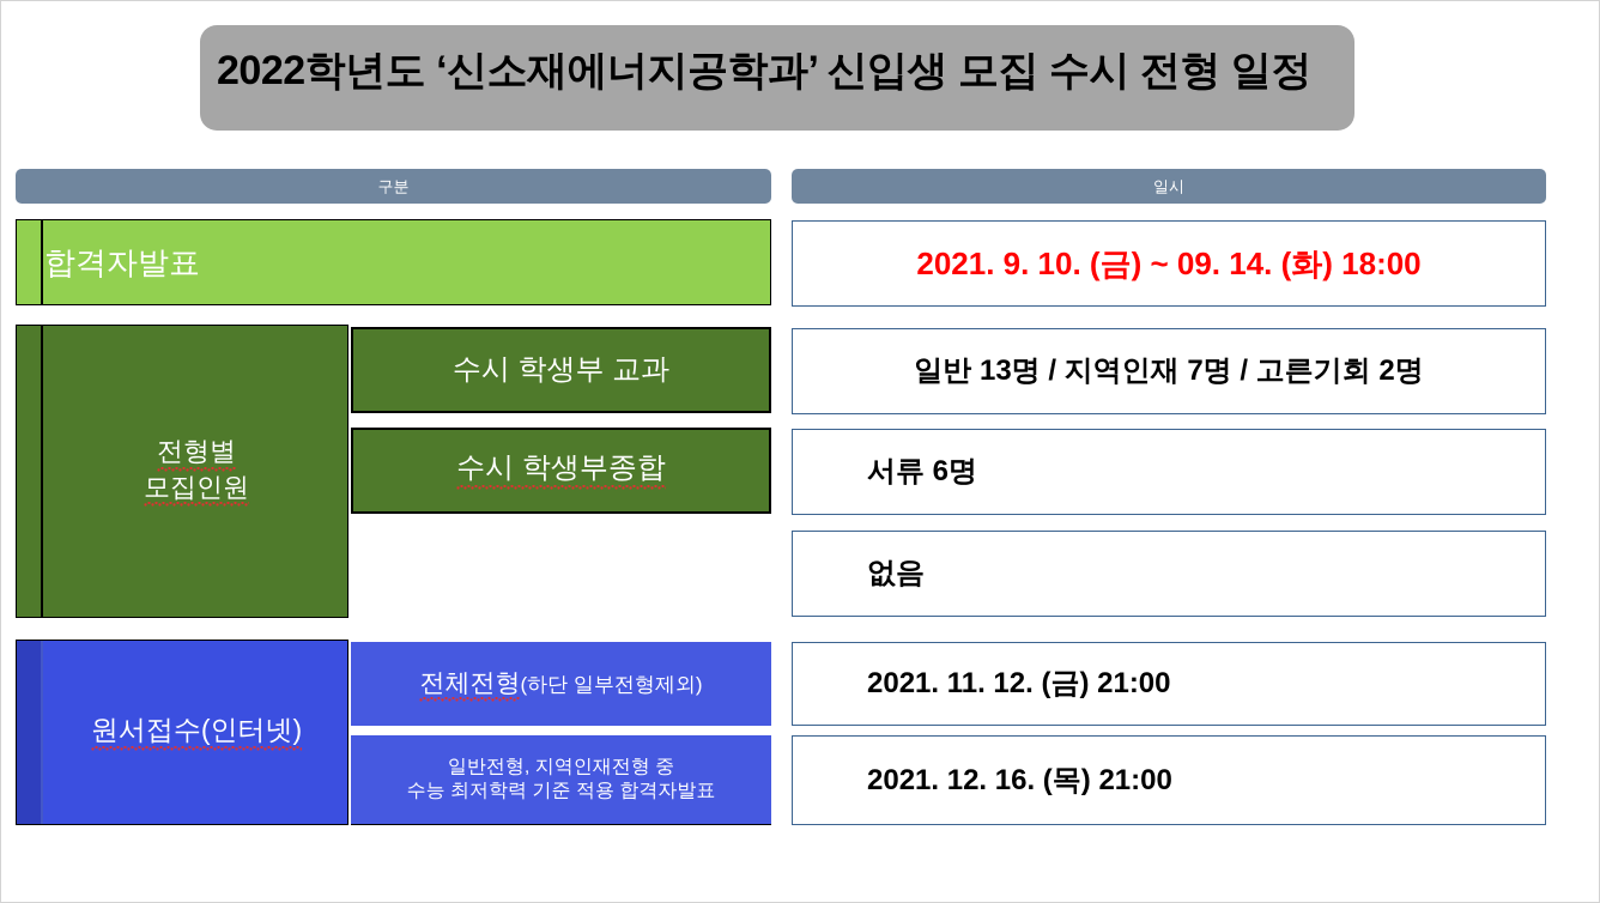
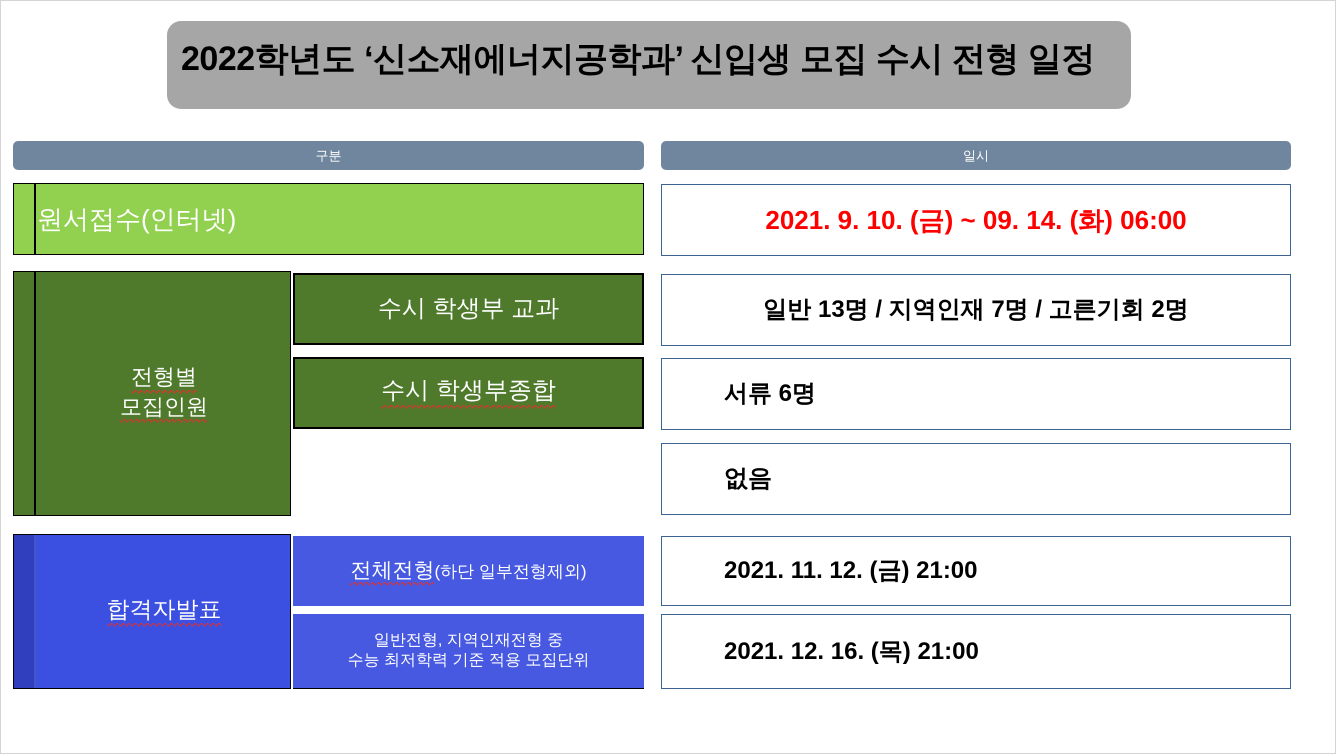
  2022학년도 ‘신소재에너지공학과’ 신입생 모집 수시 전형 일정
  구분
  일시
- 합격자발표
+ 원서접수(인터넷)
- 2021. 9. 10. (금) ~ 09. 14. (화) 18:00
+ 2021. 9. 10. (금) ~ 09. 14. (화) 06:00
  전형별
  모집인원
  수시 학생부 교과
  수시 학생부종합
  일반 13명 / 지역인재 7명 / 고른기회 2명
  서류 6명
  없음
- 원서접수(인터넷)
+ 합격자발표
  전체전형(하단 일부전형제외)
  일반전형, 지역인재전형 중
- 수능 최저학력 기준 적용 합격자발표
+ 수능 최저학력 기준 적용 모집단위
  2021. 11. 12. (금) 21:00
  2021. 12. 16. (목) 21:00
